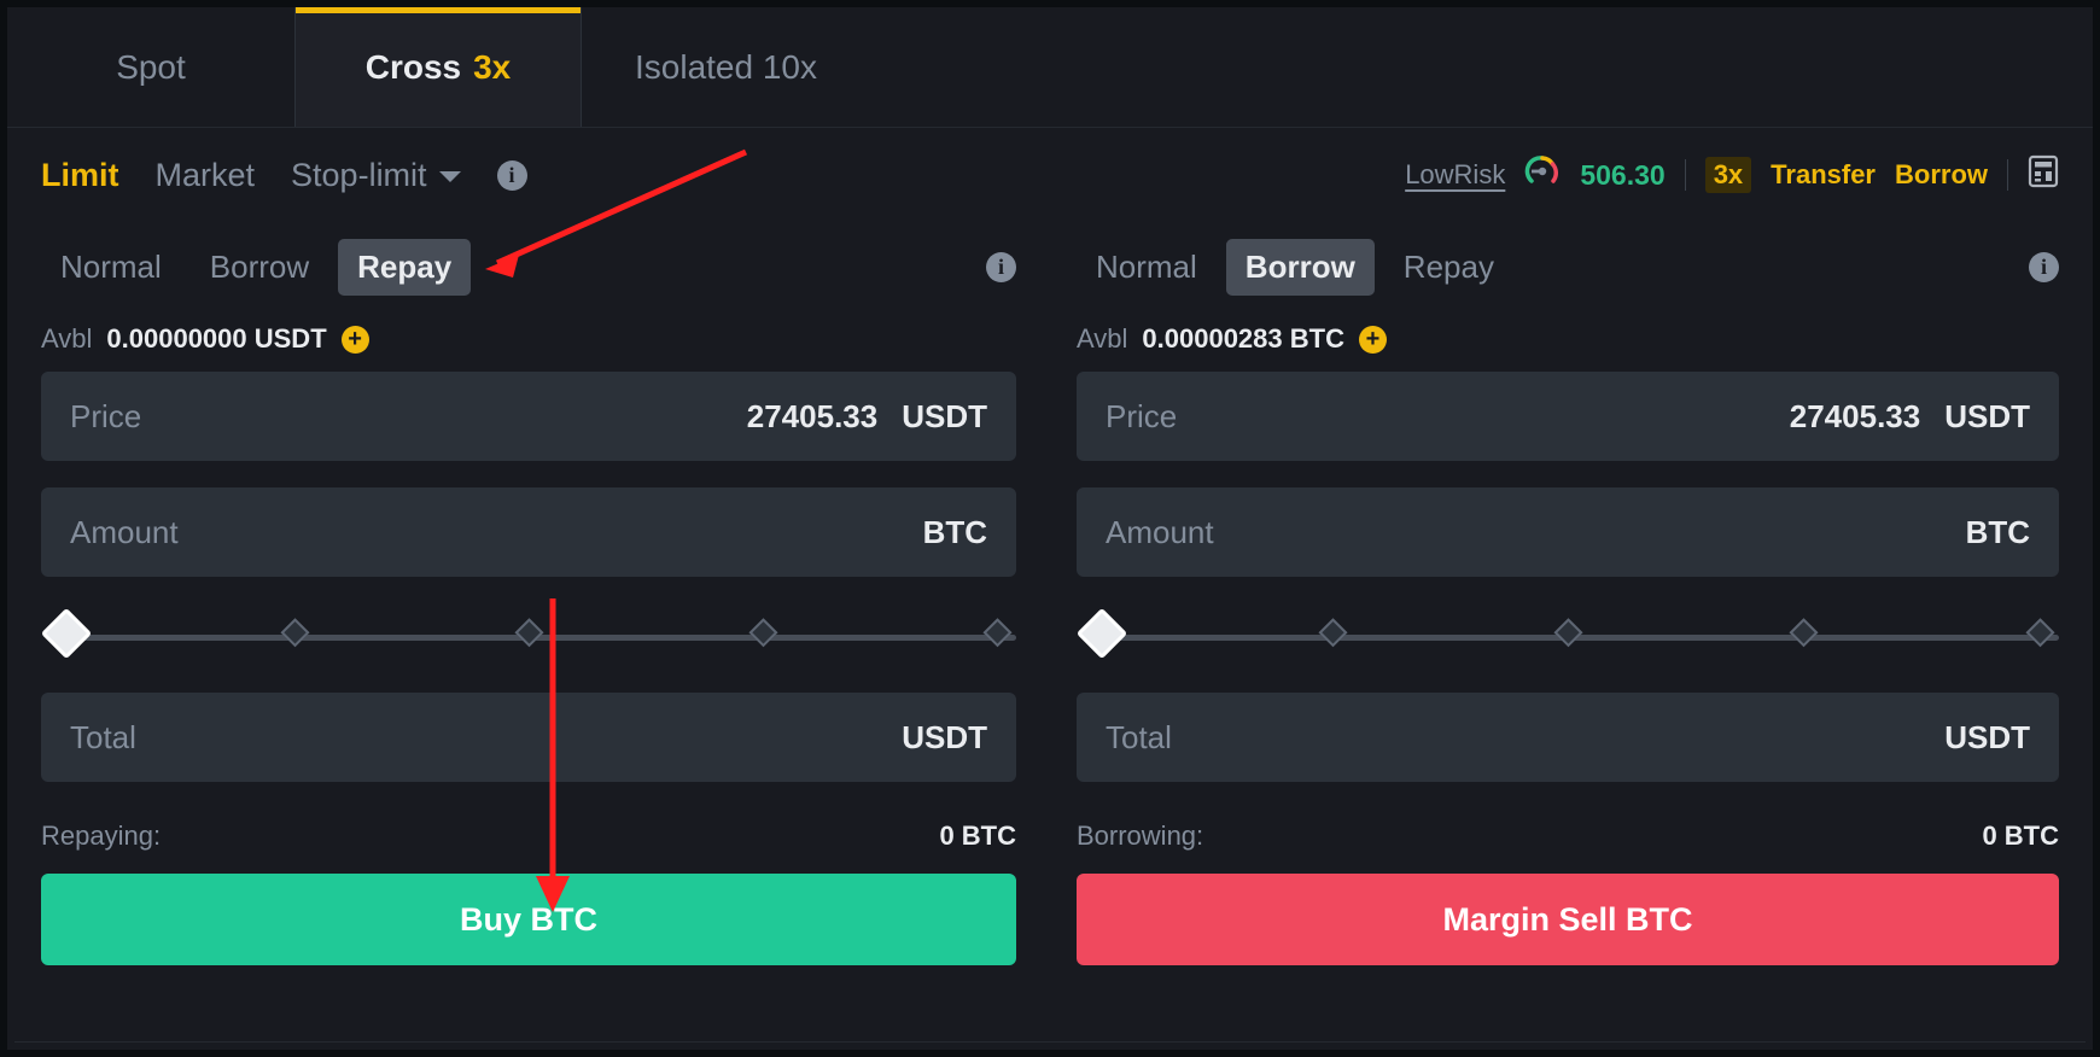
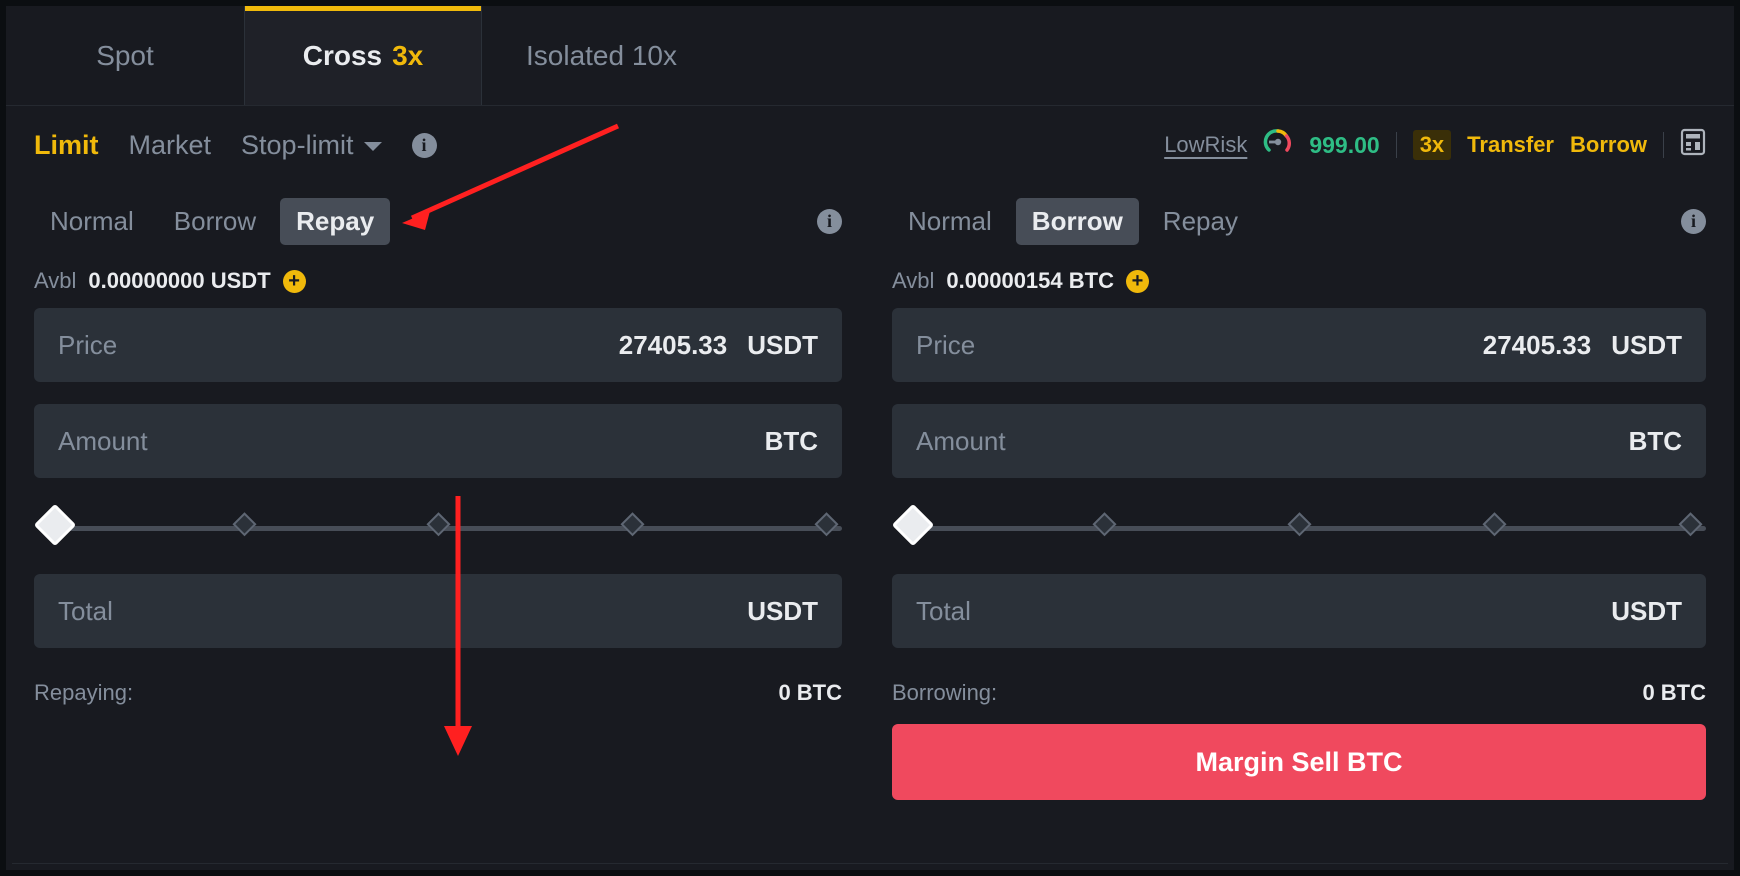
  Spot
  Cross
  3x
  Isolated 10x
  Limit
  Market
  Stop-limit
  i
  LowRisk
- 506.30
+ 999.00
  3x
  Transfer
  Borrow
  Normal
  Borrow
  Repay
  i
  Avbl
  0.00000000 USDT
  +
  Price
  27405.33
  USDT
  Amount
  BTC
  Total
  USDT
  Repaying:
  0 BTC
- Buy BTC
  Normal
  Borrow
  Repay
  i
  Avbl
- 0.00000283 BTC
+ 0.00000154 BTC
  +
  Price
  27405.33
  USDT
  Amount
  BTC
  Total
  USDT
  Borrowing:
  0 BTC
  Margin Sell BTC
